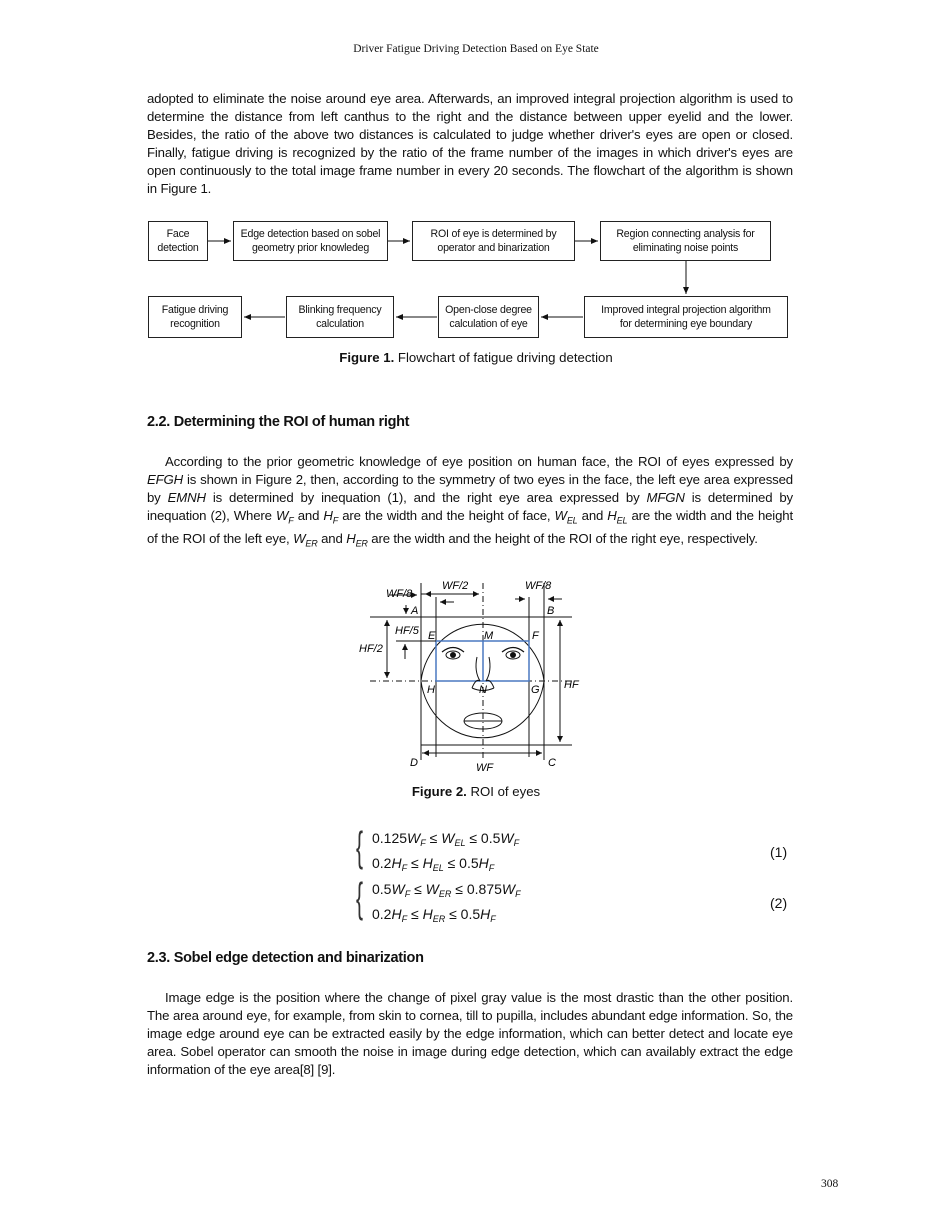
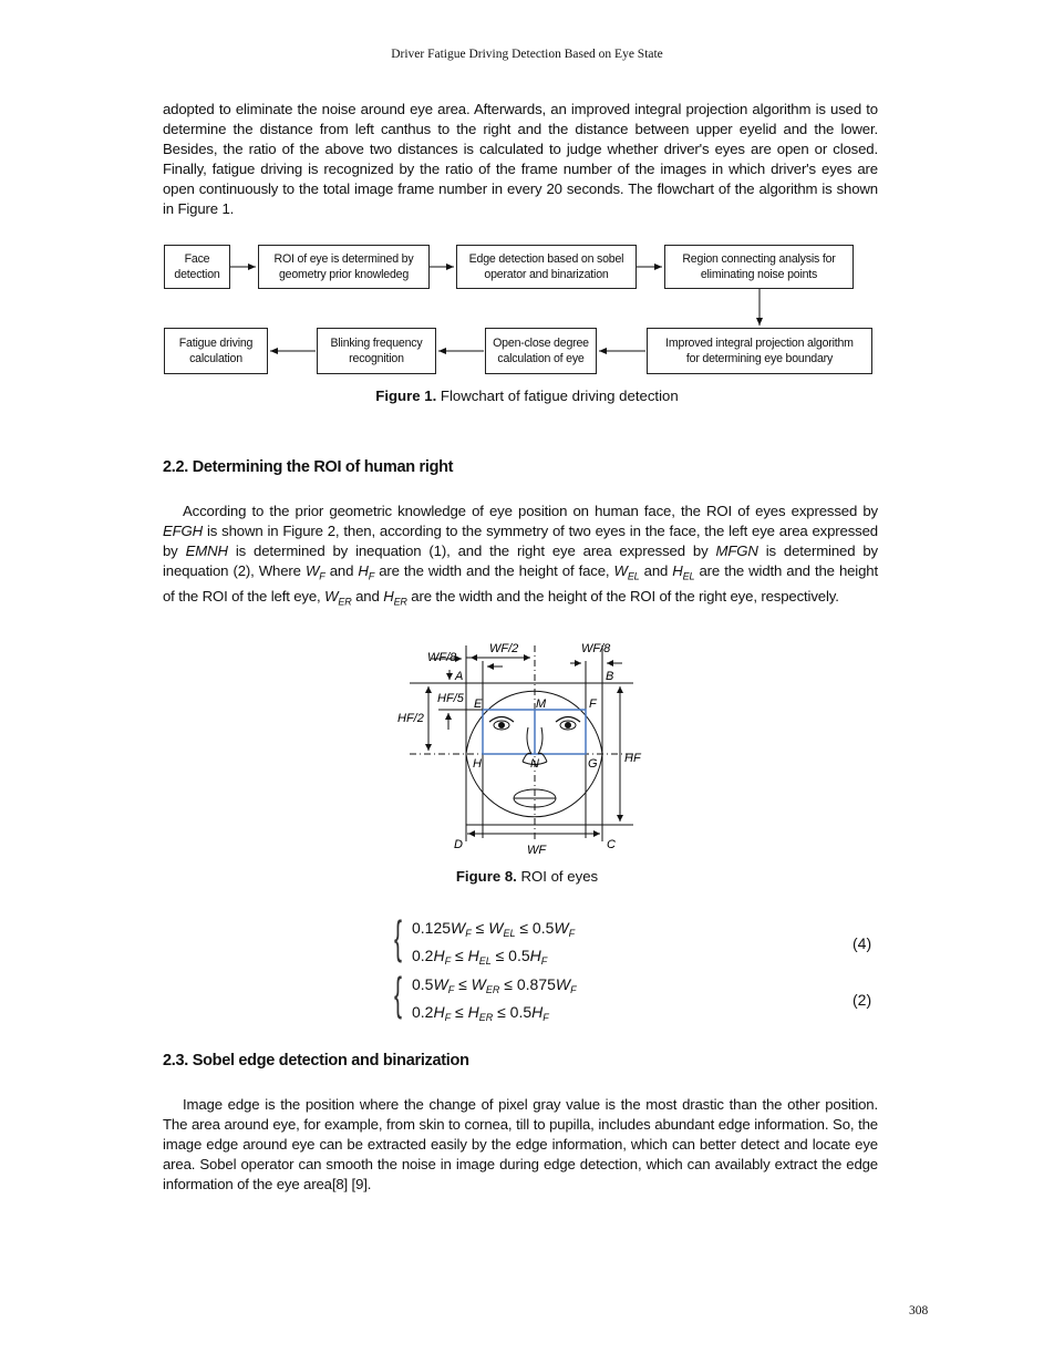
  Driver Fatigue Driving Detection Based on Eye State
  adopted to eliminate the noise around eye area. Afterwards, an improved integral projection algorithm is used to determine the distance from left canthus to the right and the distance between upper eyelid and the lower. Besides, the ratio of the above two distances is calculated to judge whether driver's eyes are open or closed. Finally, fatigue driving is recognized by the ratio of the frame number of the images in which driver's eyes are open continuously to the total image frame number in every 20 seconds. The flowchart of the algorithm is shown in Figure 1.
  Face
  detection
- Edge detection based on sobel
+ ROI of eye is determined by
  geometry prior knowledeg
- ROI of eye is determined by
+ Edge detection based on sobel
  operator and binarization
  Region connecting analysis for
  eliminating noise points
  Fatigue driving
- recognition
+ calculation
  Blinking frequency
- calculation
+ recognition
  Open-close degree
  calculation of eye
  Improved integral projection algorithm
  for determining eye boundary
  Figure 1. Flowchart of fatigue driving detection
  2.2. Determining the ROI of human right
  According to the prior geometric knowledge of eye position on human face, the ROI of eyes expressed by EFGH is shown in Figure 2, then, according to the symmetry of two eyes in the face, the left eye area expressed by EMNH is determined by inequation (1), and the right eye area expressed by MFGN is determined by inequation (2), Where WF and HF are the width and the height of face, WEL and HEL are the width and the height of the ROI of the left eye, WER and HER are the width and the height of the ROI of the right eye, respectively.
  WF/8
  WF/2
  WF/8
  A
  B
  HF/5
  HF/2
  E
  M
  F
  H
  N
  G
  HF
  D
  C
  WF
- Figure 2. ROI of eyes
+ Figure 8. ROI of eyes
  {
  0.125WF ≤ WEL ≤ 0.5WF
  0.2HF ≤ HEL ≤ 0.5HF
- (1)
+ (4)
  {
  0.5WF ≤ WER ≤ 0.875WF
  0.2HF ≤ HER ≤ 0.5HF
  (2)
  2.3. Sobel edge detection and binarization
  Image edge is the position where the change of pixel gray value is the most drastic than the other position. The area around eye, for example, from skin to cornea, till to pupilla, includes abundant edge information. So, the image edge around eye can be extracted easily by the edge information, which can better detect and locate eye area. Sobel operator can smooth the noise in image during edge detection, which can availably extract the edge information of the eye area[8] [9].
  308
